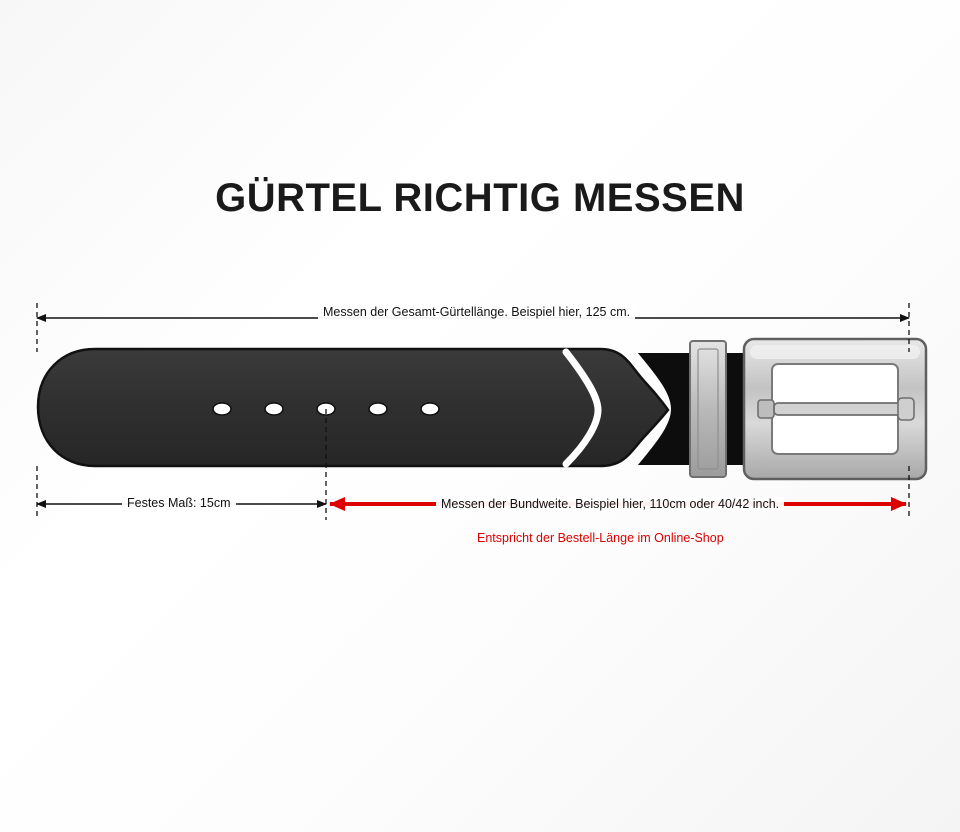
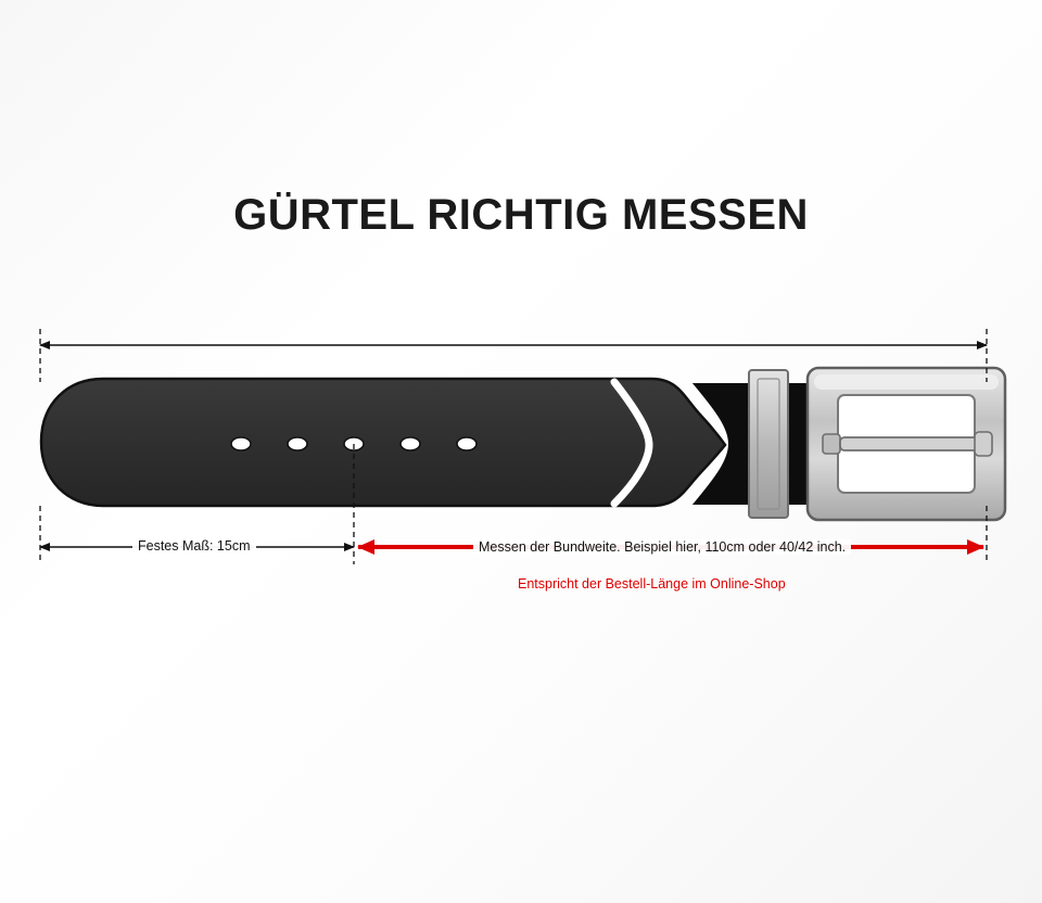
  GÜRTEL RICHTIG MESSEN
- Messen der Gesamt-Gürtellänge. Beispiel hier, 125 cm.
  Festes Maß: 15cm
  Messen der Bundweite. Beispiel hier, 110cm oder 40/42 inch.
  Entspricht der Bestell-Länge im Online-Shop
